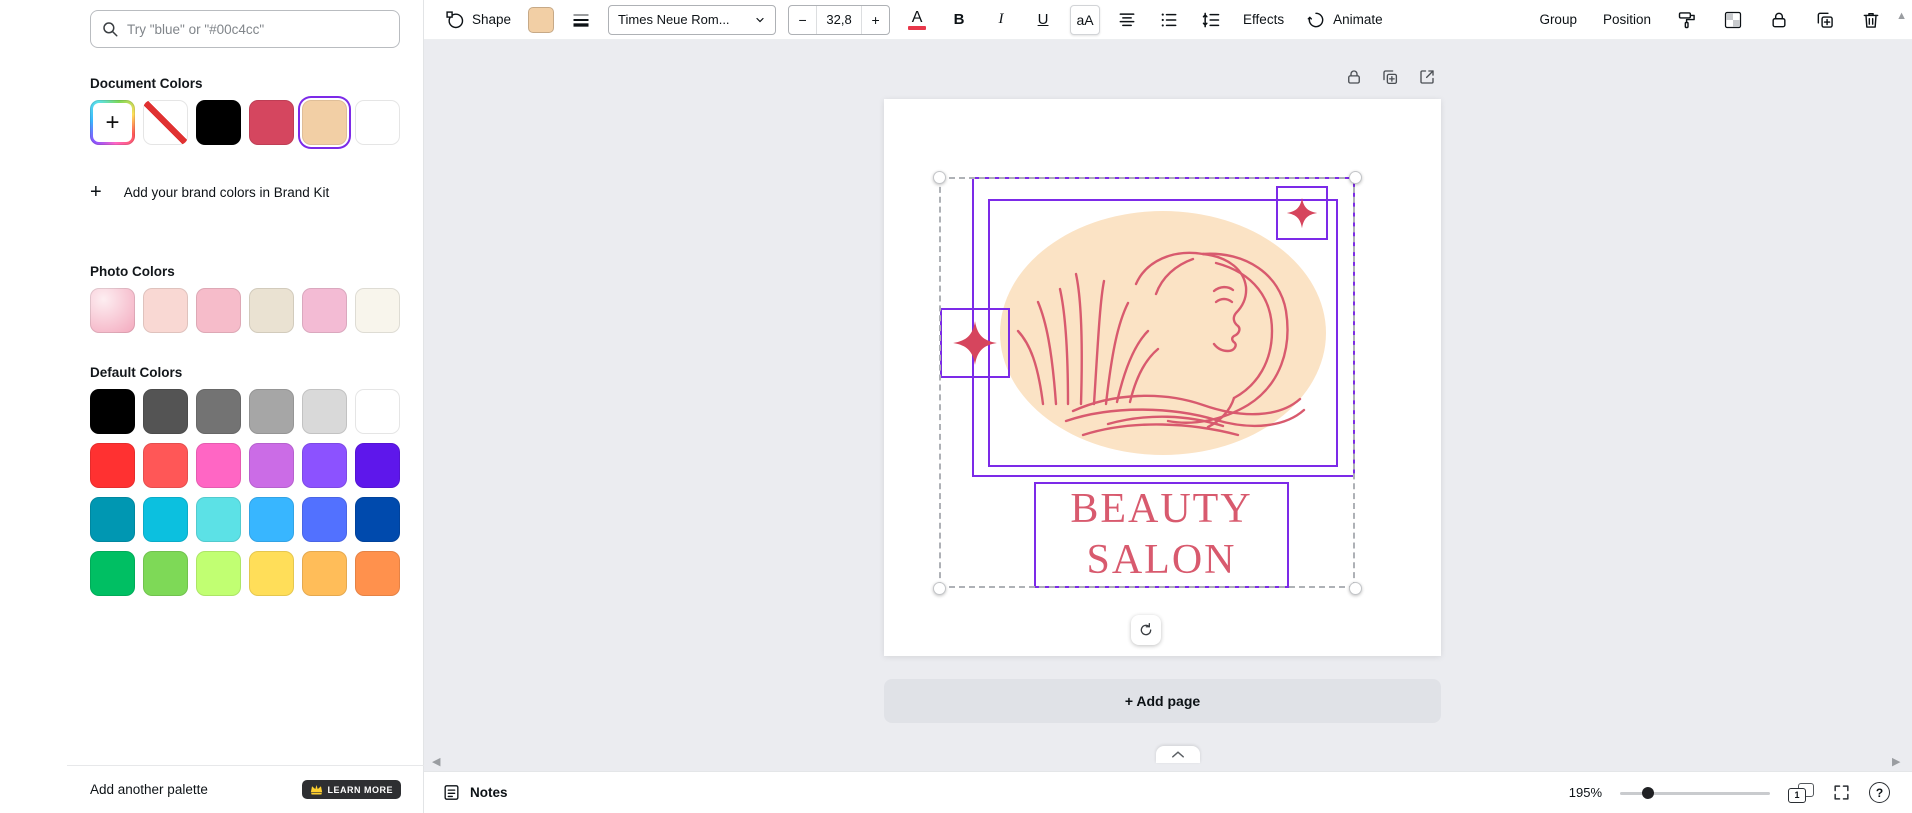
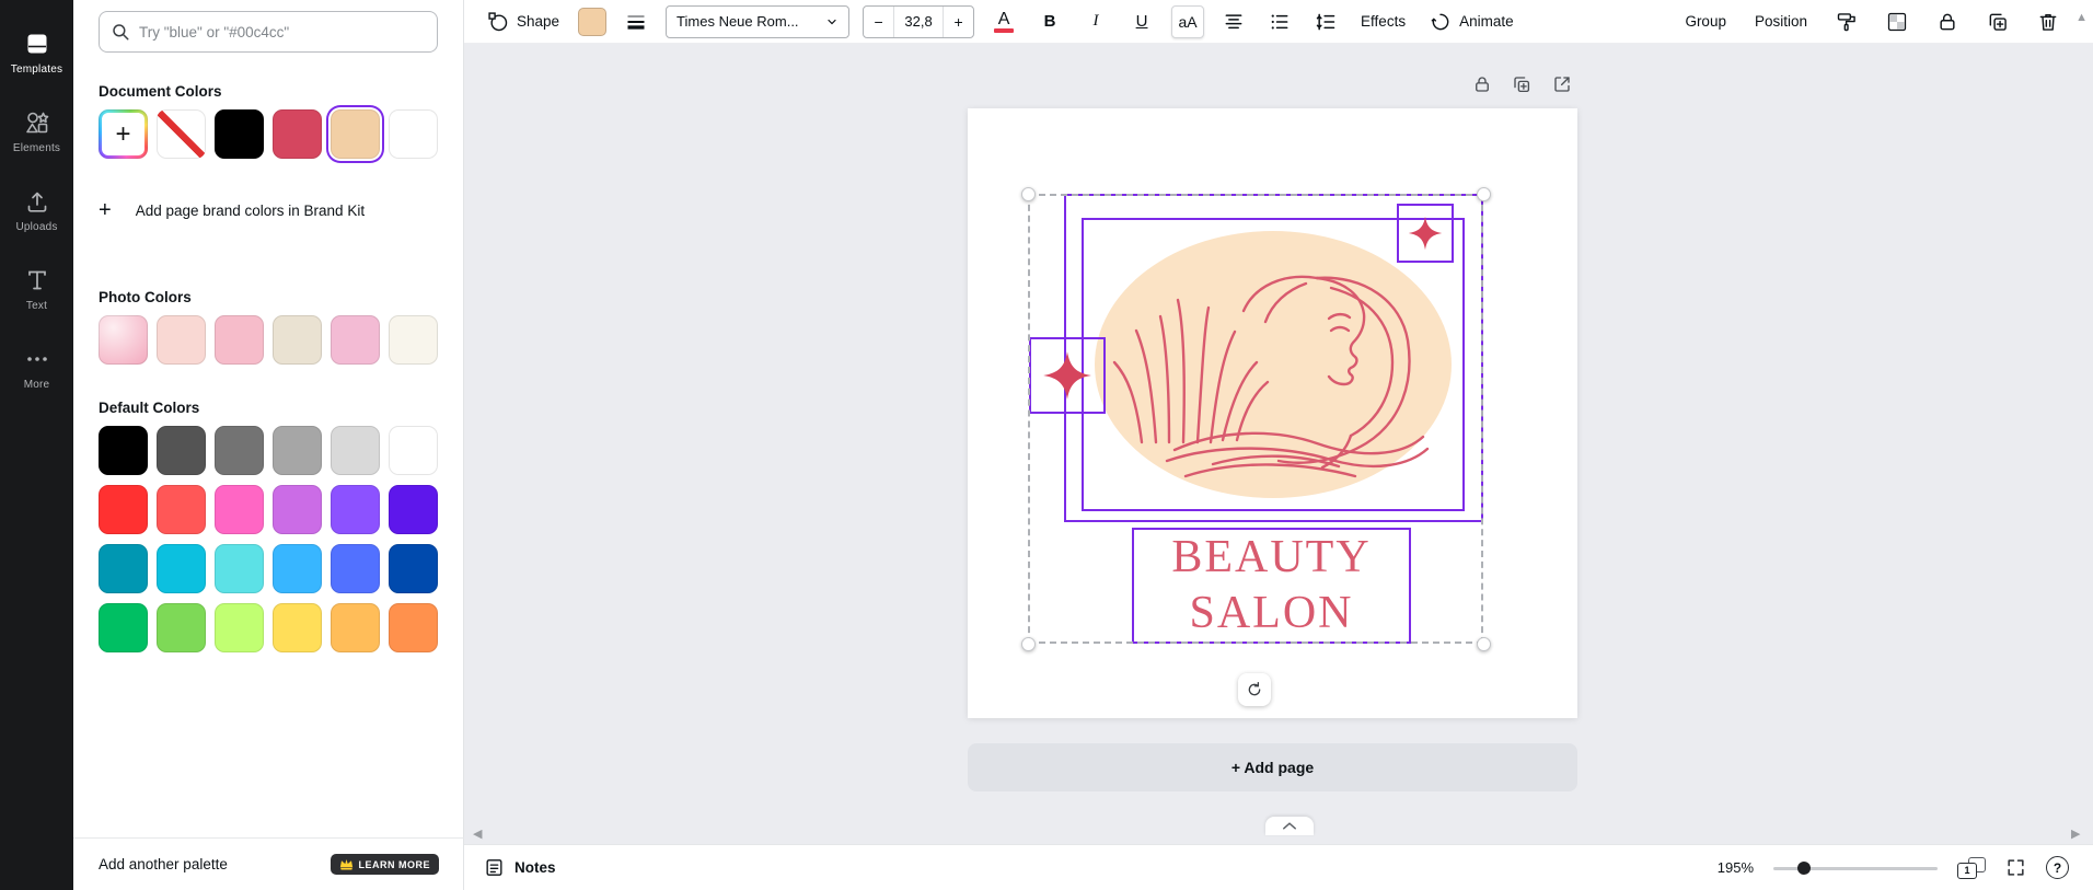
+ Templates
+ Elements
+ Uploads
+ Text
+ More
  Try "blue" or "#00c4cc"
  Document Colors
  +
  +
- Add your brand colors in Brand Kit
+ Add page brand colors in Brand Kit
  Photo Colors
  Default Colors
  Add another palette
  LEARN MORE
  Shape
  Times Neue Rom...
  −
  32,8
  +
  A
  B
  I
  U
  aA
  Effects
  Animate
  Group
  Position
  BEAUTY
  SALON
  + Add page
  ◀
  ▶
  Notes
  195%
  1
  ?
  ▲
